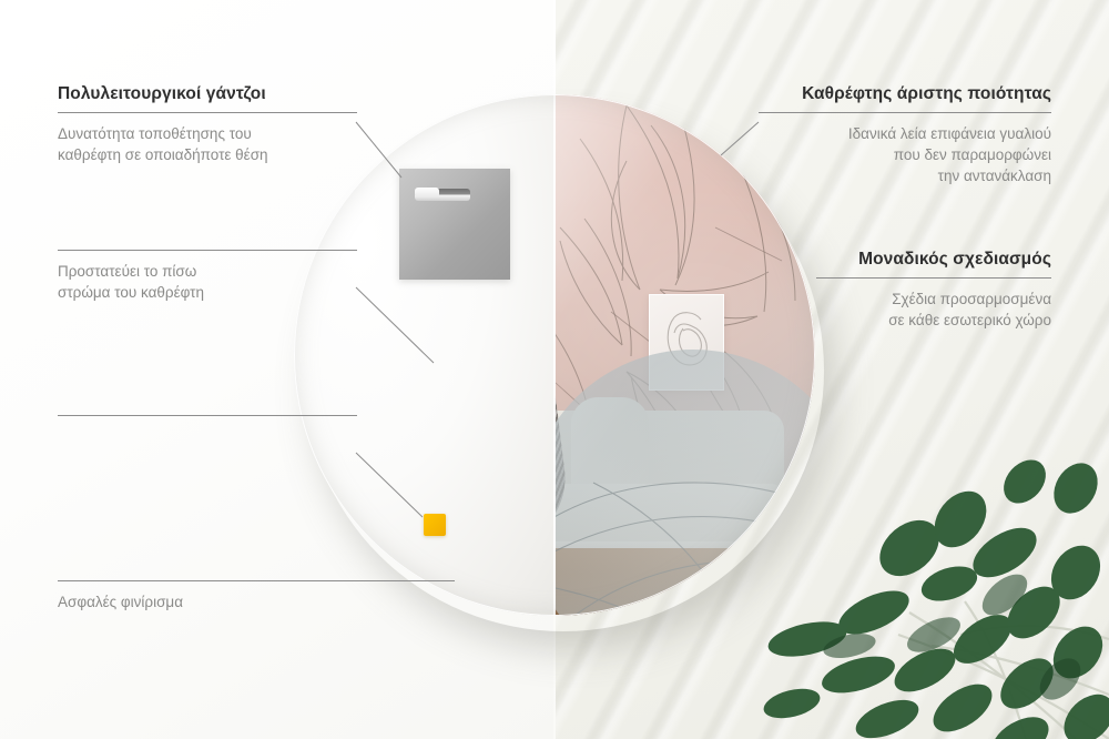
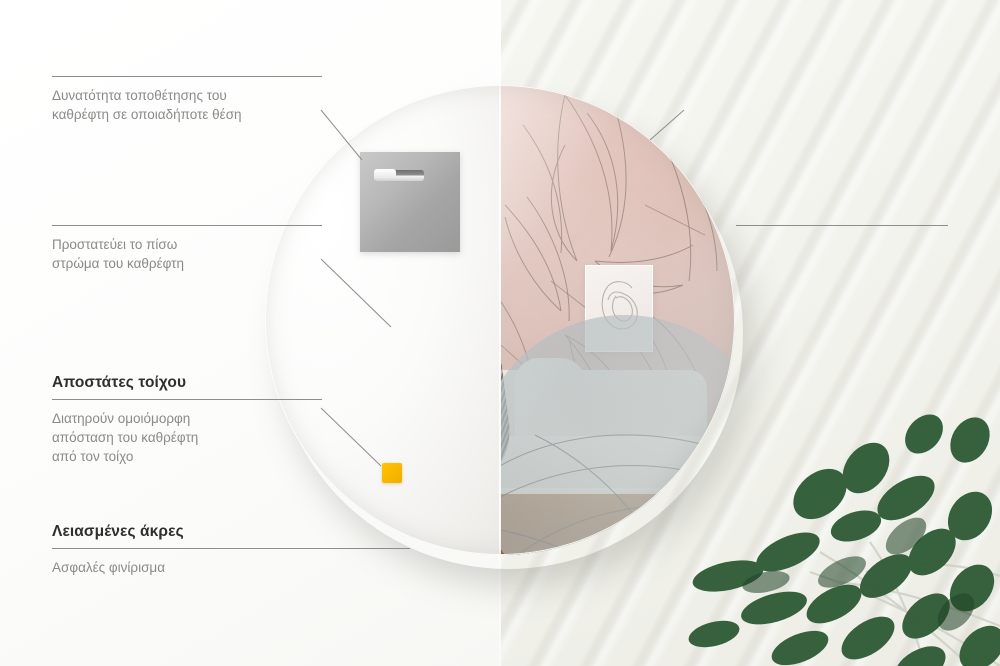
- Πολυλειτουργικοί γάντζοι
  Δυνατότητα τοποθέτησης του
  καθρέφτη σε οποιαδήποτε θέση
  Προστατεύει το πίσω
  στρώμα του καθρέφτη
+ Αποστάτες τοίχου
+ Διατηρούν ομοιόμορφη
+ απόσταση του καθρέφτη
+ από τον τοίχο
+ Λειασμένες άκρες
  Ασφαλές φινίρισμα
- Καθρέφτης άριστης ποιότητας
- Ιδανικά λεία επιφάνεια γυαλιού
- που δεν παραμορφώνει
- την αντανάκλαση
- Μοναδικός σχεδιασμός
- Σχέδια προσαρμοσμένα
- σε κάθε εσωτερικό χώρο
